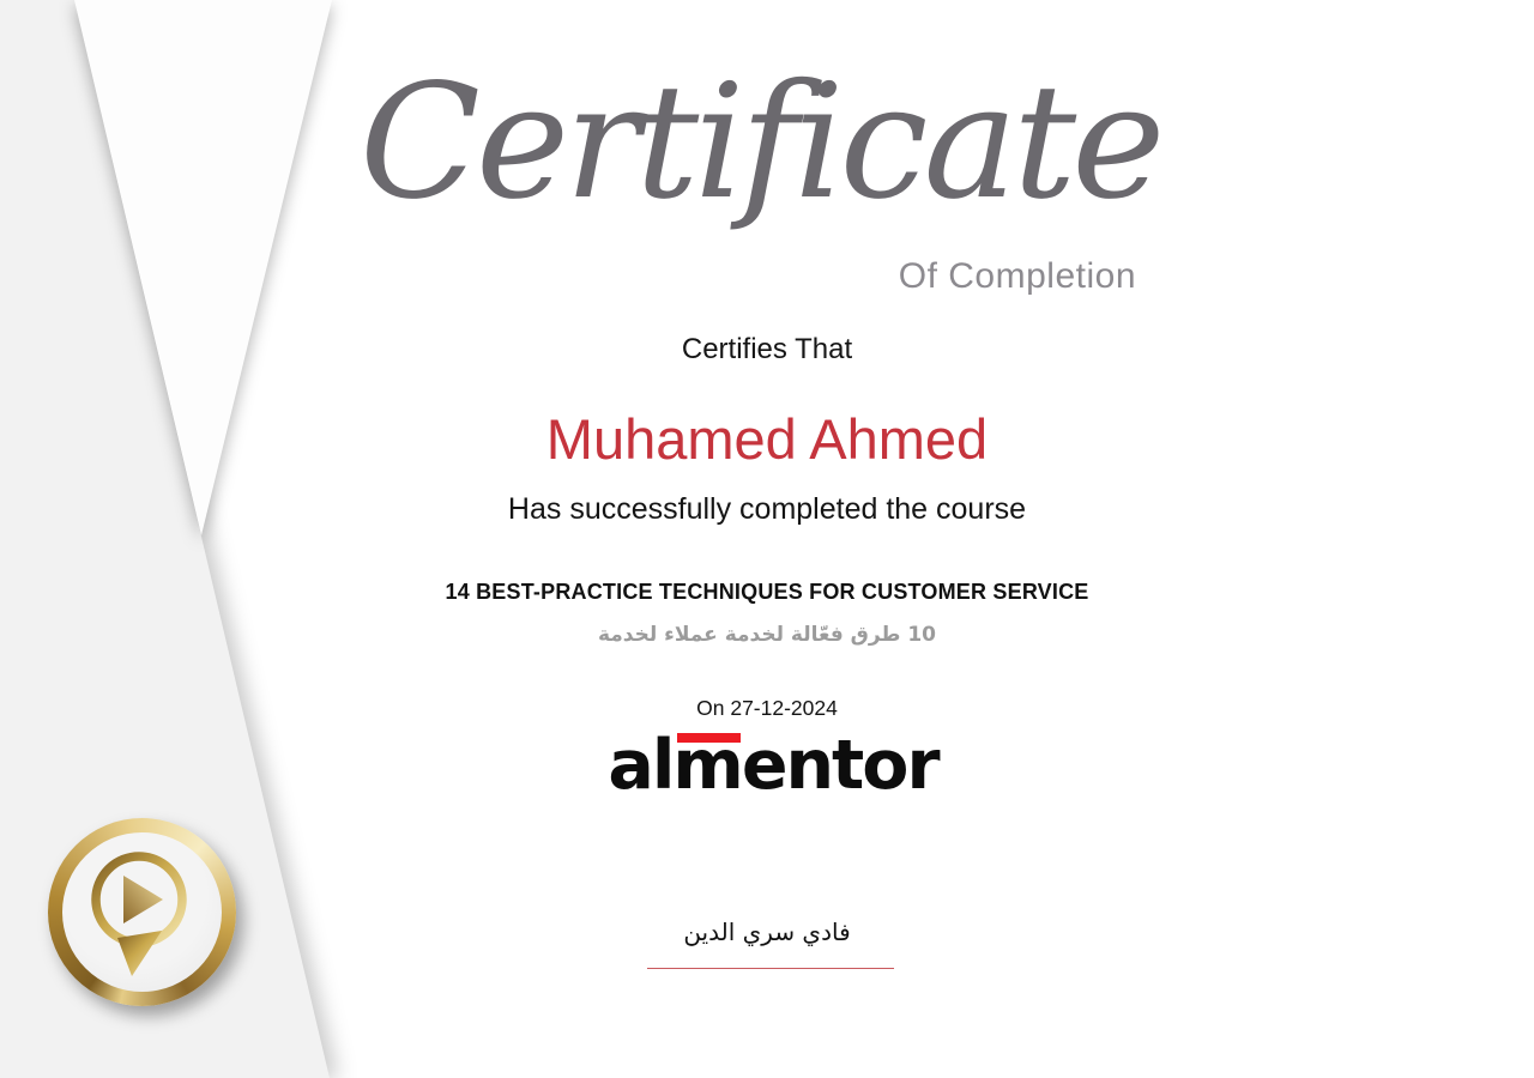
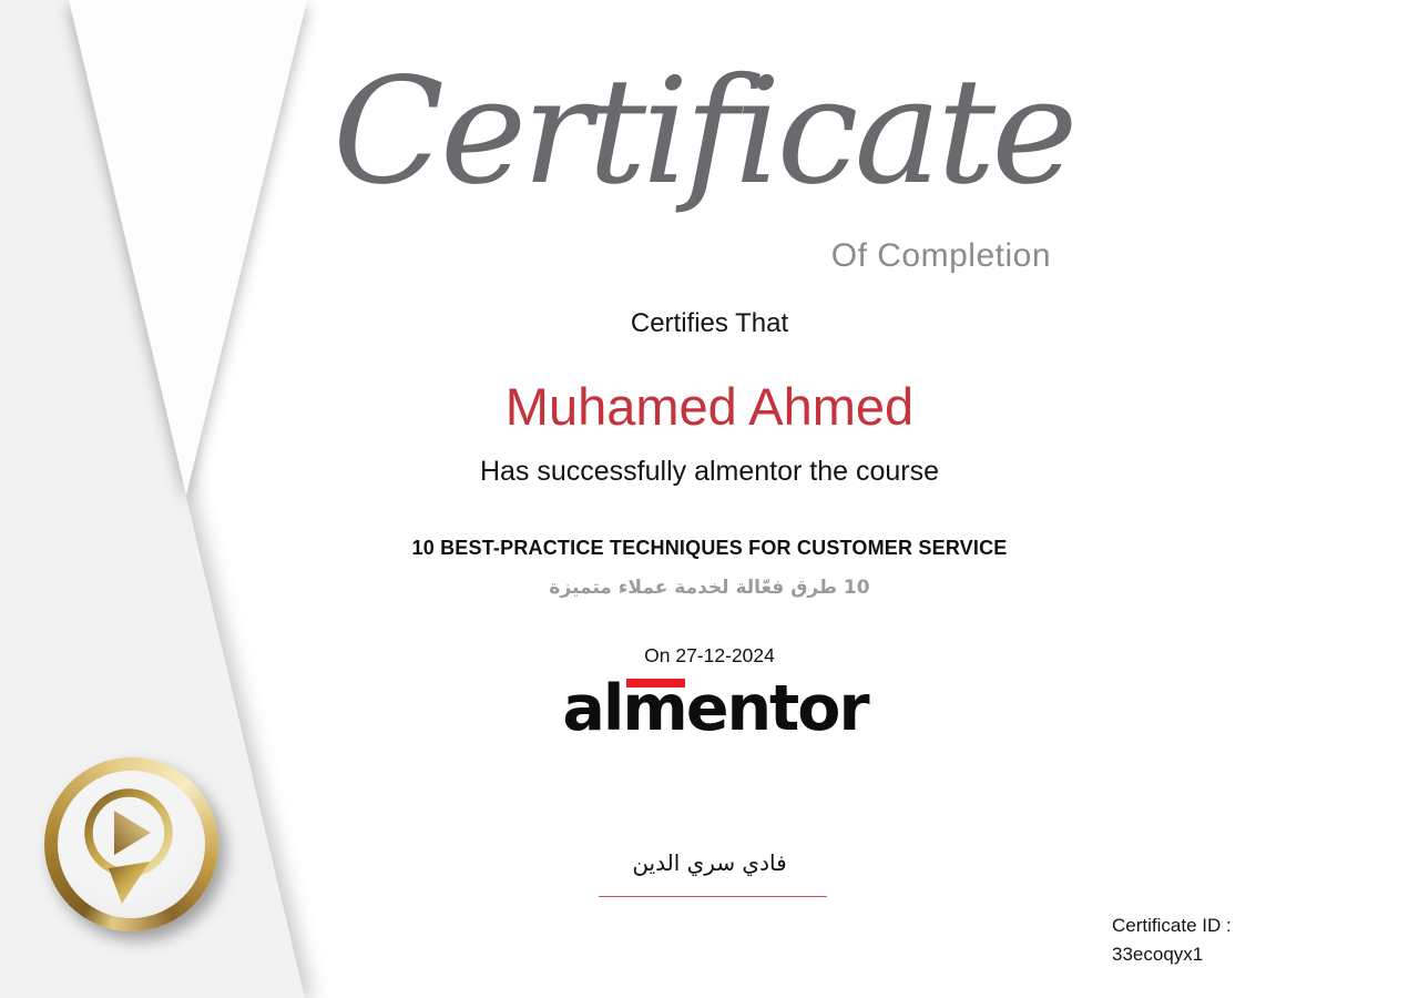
  Certificate
  Of Completion
  Certifies That
  Muhamed Ahmed
- Has successfully completed the course
+ Has successfully almentor the course
- 14 BEST-PRACTICE TECHNIQUES FOR CUSTOMER SERVICE
+ 10 BEST-PRACTICE TECHNIQUES FOR CUSTOMER SERVICE
- 10 طرق فعّالة لخدمة عملاء لخدمة
+ 10 طرق فعّالة لخدمة عملاء متميزة
  On 27-12-2024
  almentor
  فادي سري الدين
+ Certificate ID :
+ 33ecoqyx1
